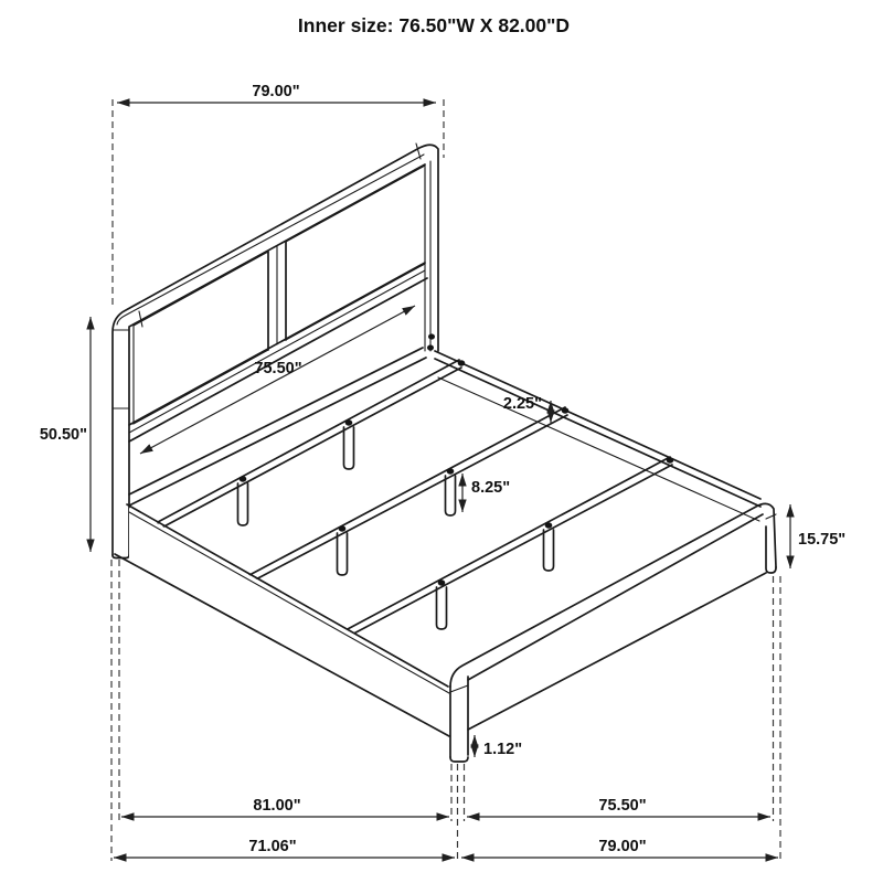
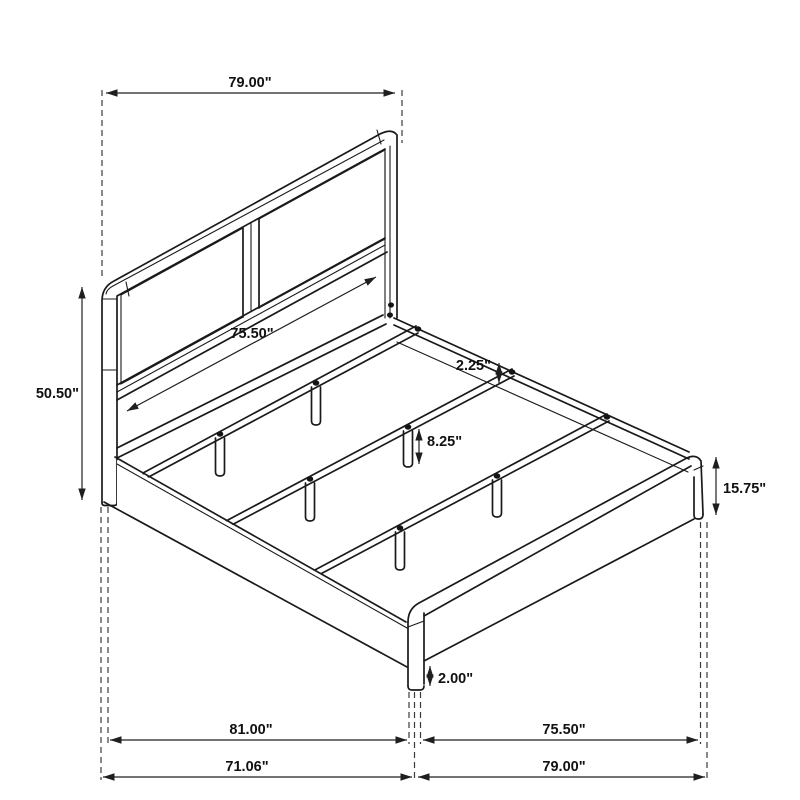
  79.00"
  50.50"
  75.50"
  2.25"
  8.25"
  15.75"
- 1.12"
+ 2.00"
  81.00"
  75.50"
  71.06"
  79.00"
- Inner size: 76.50"W X 82.00"D
